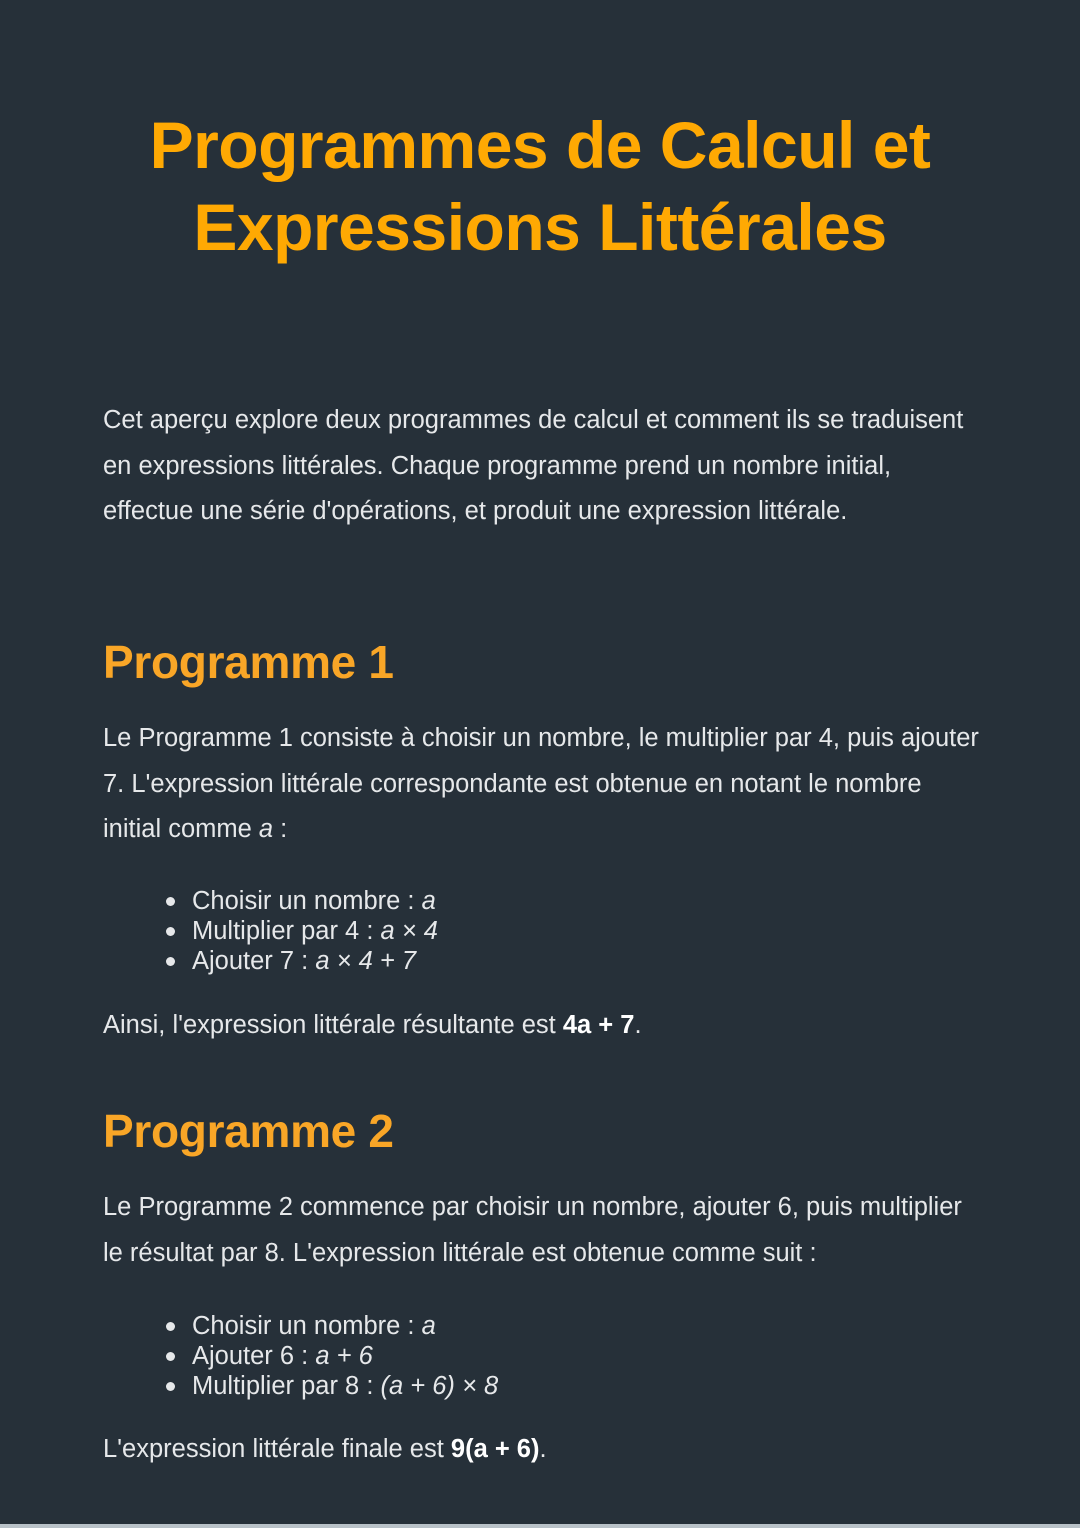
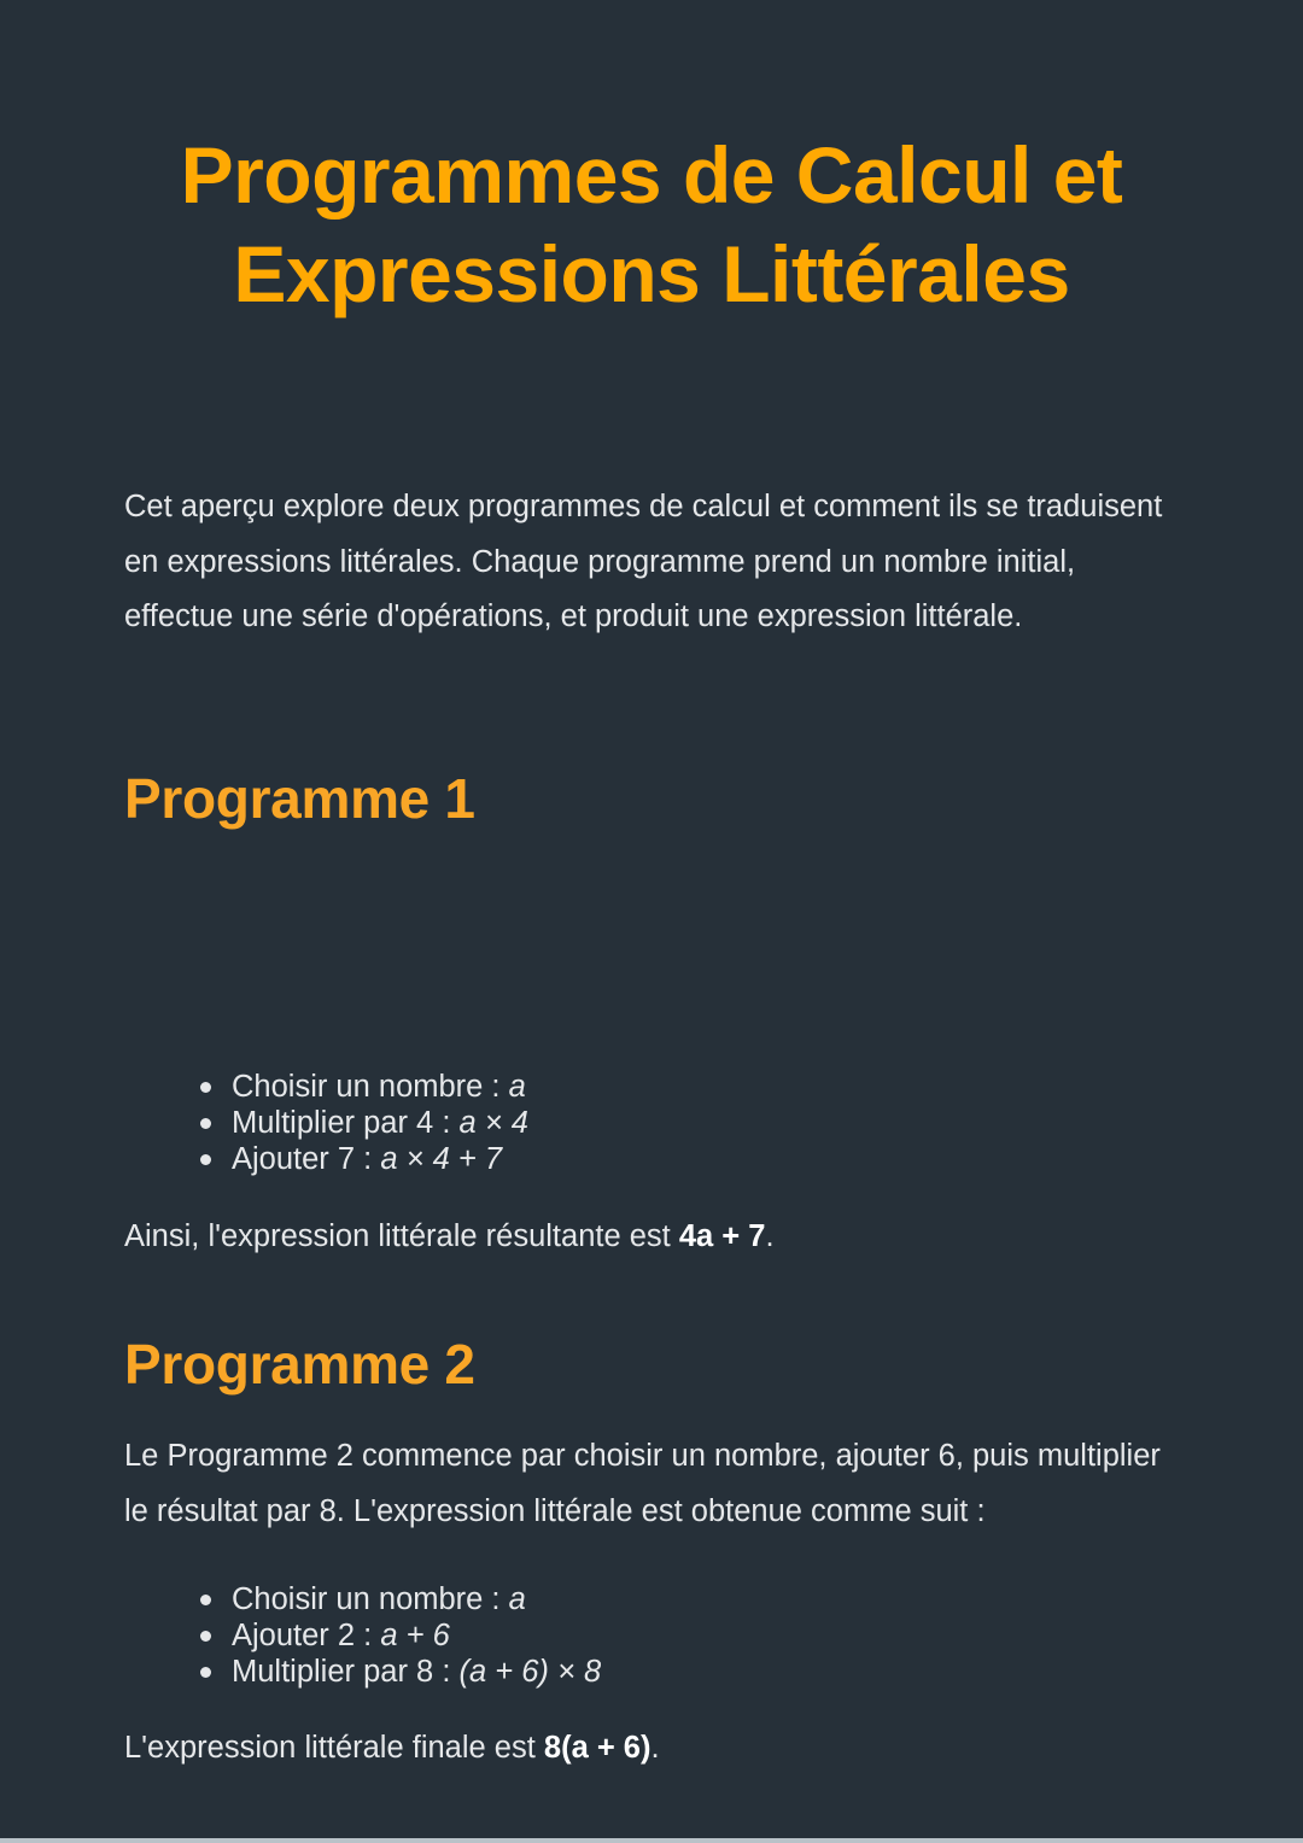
  Programmes de Calcul et
  Expressions Littérales
  Cet aperçu explore deux programmes de calcul et comment ils se traduisent en expressions littérales. Chaque programme prend un nombre initial, effectue une série d'opérations, et produit une expression littérale.
  Programme 1
- Le Programme 1 consiste à choisir un nombre, le multiplier par 4, puis ajouter 7. L'expression littérale correspondante est obtenue en notant le nombre initial comme a :
  Choisir un nombre : a
  Multiplier par 4 : a × 4
  Ajouter 7 : a × 4 + 7
  Ainsi, l'expression littérale résultante est 4a + 7.
  Programme 2
  Le Programme 2 commence par choisir un nombre, ajouter 6, puis multiplier le résultat par 8. L'expression littérale est obtenue comme suit :
  Choisir un nombre : a
- Ajouter 6 : a + 6
+ Ajouter 2 : a + 6
  Multiplier par 8 : (a + 6) × 8
- L'expression littérale finale est 9(a + 6).
+ L'expression littérale finale est 8(a + 6).
